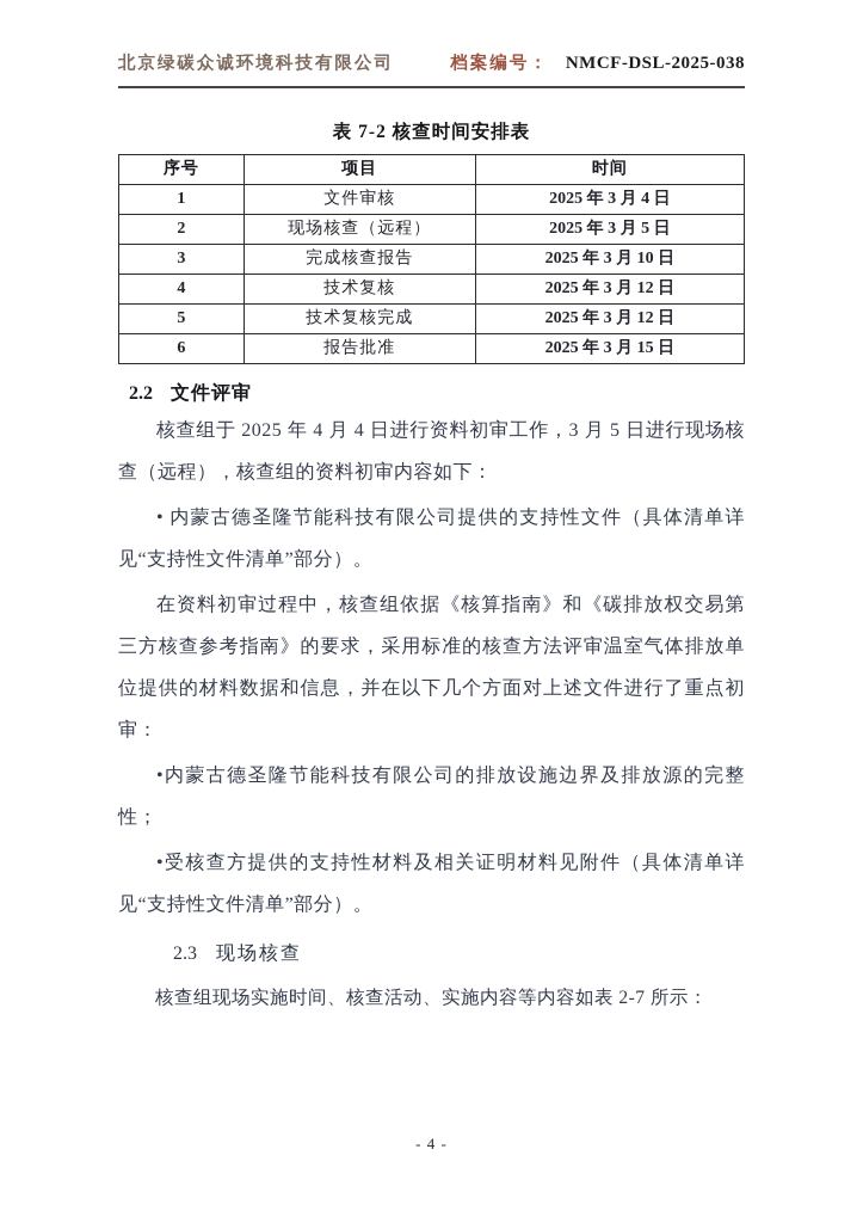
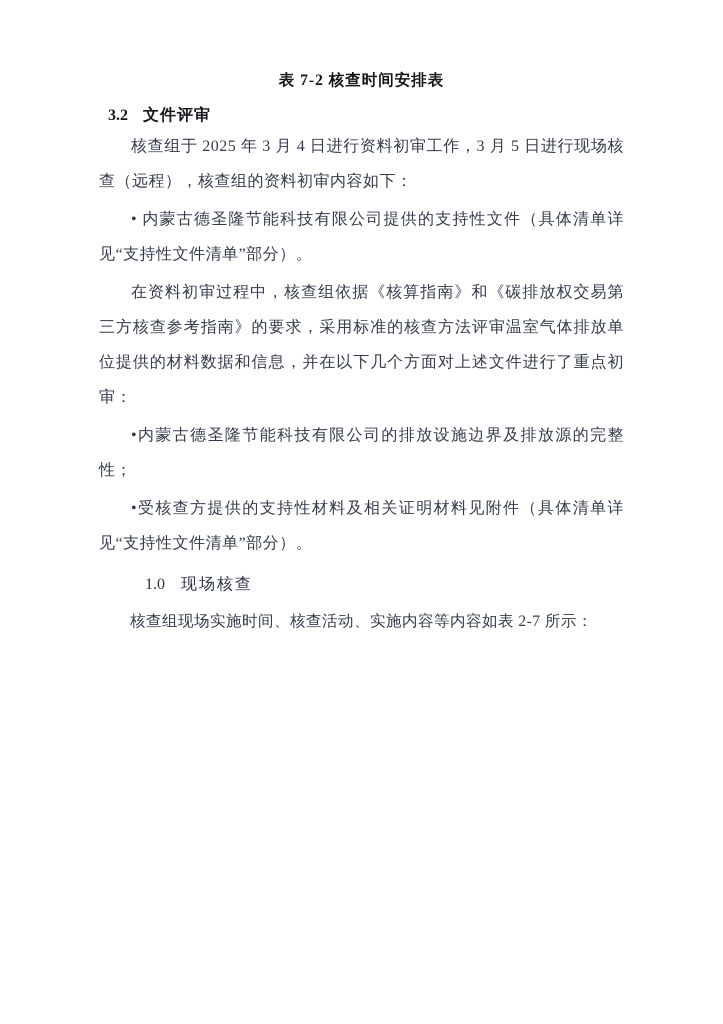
- 北京绿碳众诚环境科技有限公司
- 档案编号：
- NMCF-DSL-2025-038
  表 7-2 核查时间安排表
- 序号	项目	时间
- 1	文件审核	2025 年 3 月 4 日
- 2	现场核查（远程）	2025 年 3 月 5 日
- 3	完成核查报告	2025 年 3 月 10 日
- 4	技术复核	2025 年 3 月 12 日
- 5	技术复核完成	2025 年 3 月 12 日
- 6	报告批准	2025 年 3 月 15 日
- 2.2 文件评审
+ 3.2 文件评审
- 核查组于 2025 年 4 月 4 日进行资料初审工作，3 月 5 日进行现场核查（远程），核查组的资料初审内容如下：
+ 核查组于 2025 年 3 月 4 日进行资料初审工作，3 月 5 日进行现场核查（远程），核查组的资料初审内容如下：
  • 内蒙古德圣隆节能科技有限公司提供的支持性文件（具体清单详见“支持性文件清单”部分）。
  在资料初审过程中，核查组依据《核算指南》和《碳排放权交易第三方核查参考指南》的要求，采用标准的核查方法评审温室气体排放单位提供的材料数据和信息，并在以下几个方面对上述文件进行了重点初审：
  •内蒙古德圣隆节能科技有限公司的排放设施边界及排放源的完整性；
  •受核查方提供的支持性材料及相关证明材料见附件（具体清单详见“支持性文件清单”部分）。
- 2.3 现场核查
+ 1.0 现场核查
  核查组现场实施时间、核查活动、实施内容等内容如表 2-7 所示：
- - 4 -
